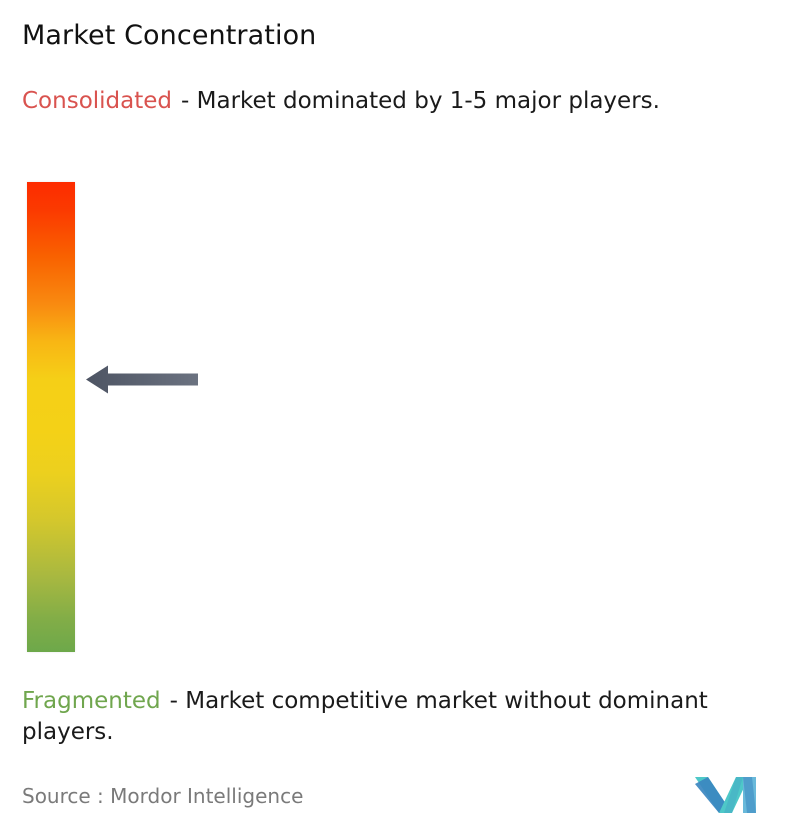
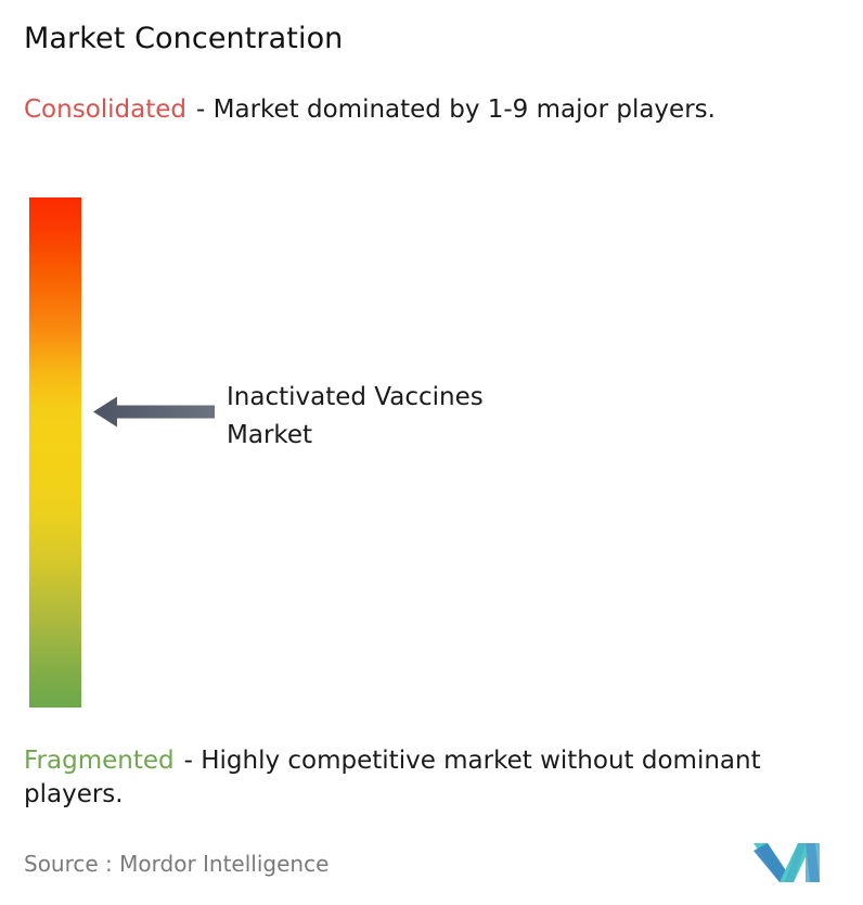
  Market Concentration
- Consolidated - Market dominated by 1-5 major players.
+ Consolidated - Market dominated by 1-9 major players.
+ Inactivated Vaccines
+ Market
- Fragmented - Market competitive market without dominant players.
+ Fragmented - Highly competitive market without dominant players.
  Source : Mordor Intelligence
